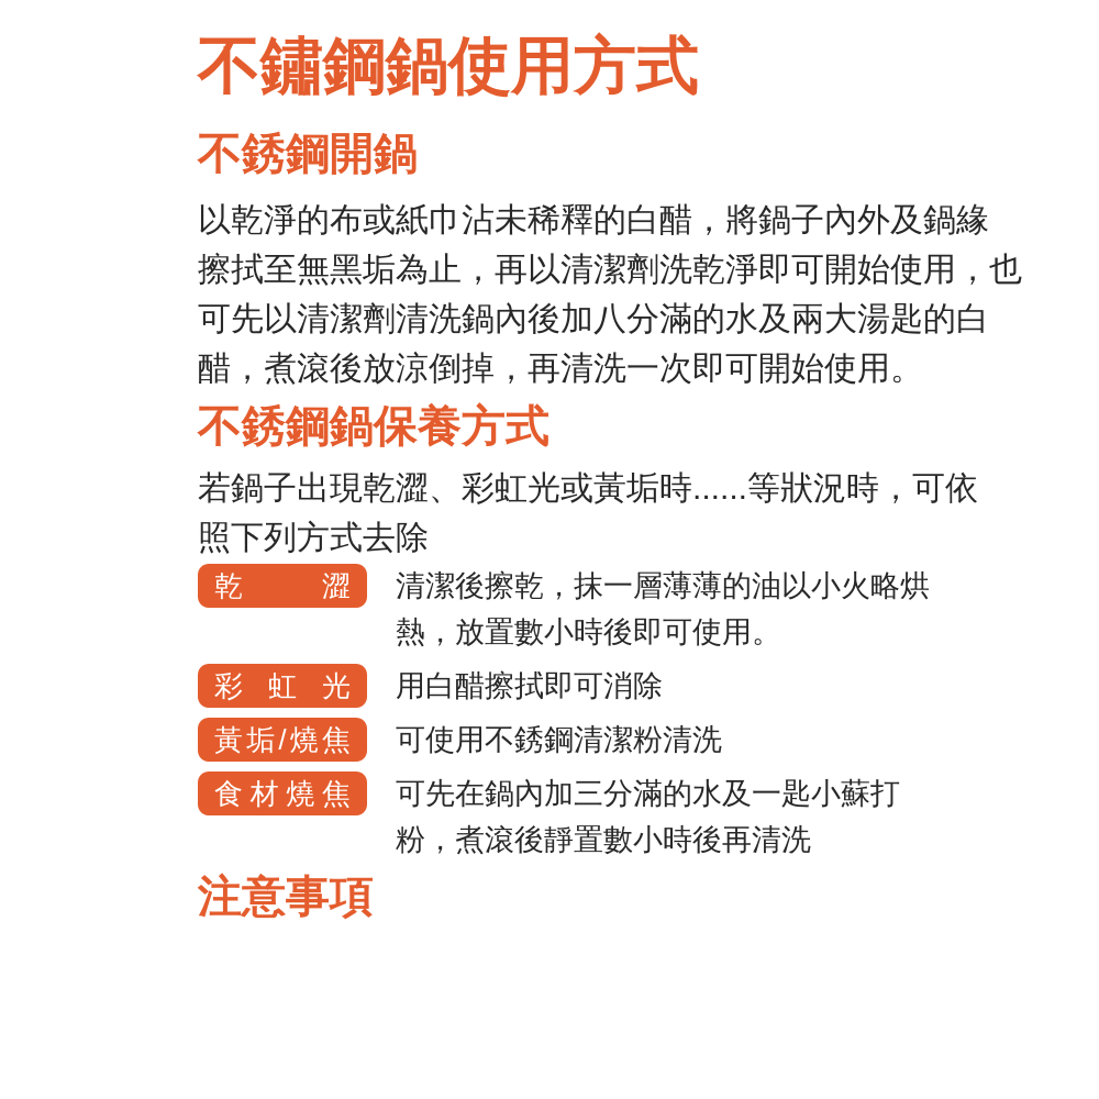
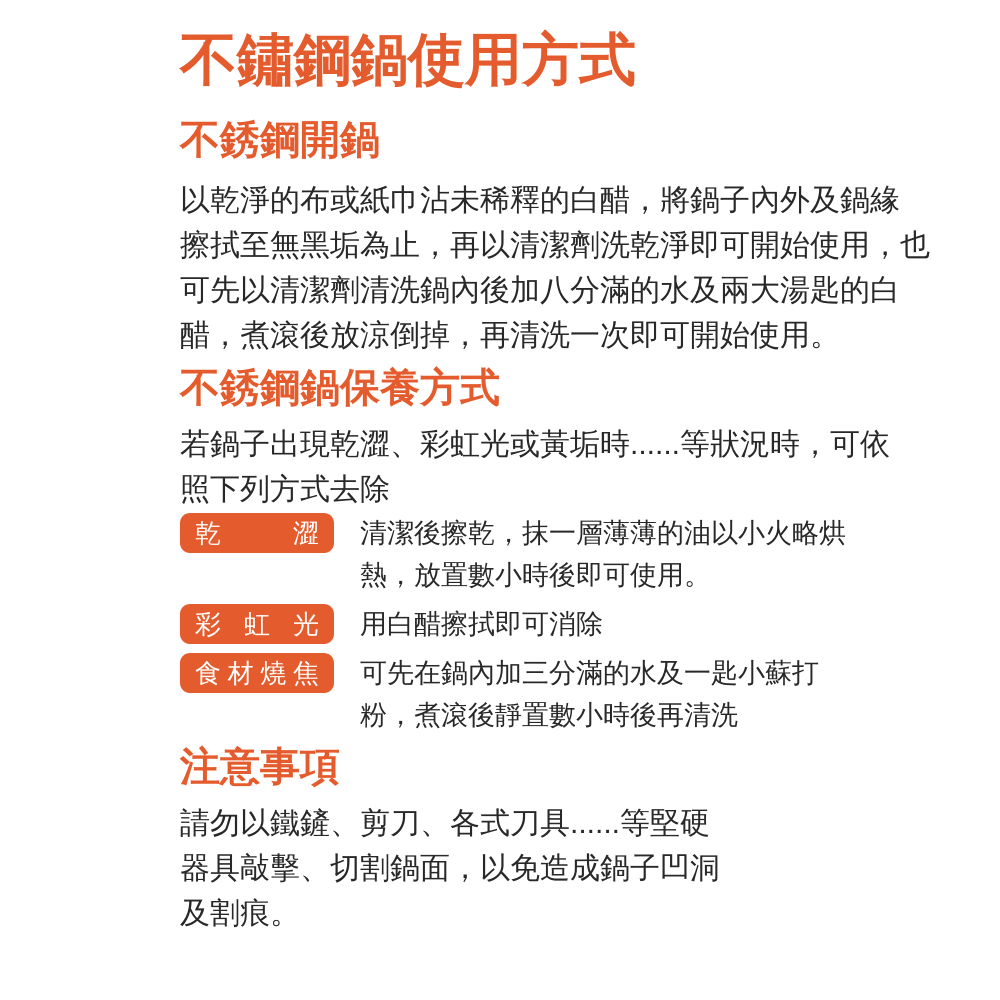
  不鏽鋼鍋使用方式
  不銹鋼開鍋
  以乾淨的布或紙巾沾未稀釋的白醋，將鍋子內外及鍋緣
  擦拭至無黑垢為止，再以清潔劑洗乾淨即可開始使用，也
  可先以清潔劑清洗鍋內後加八分滿的水及兩大湯匙的白
  醋，煮滾後放涼倒掉，再清洗一次即可開始使用。
  不銹鋼鍋保養方式
  若鍋子出現乾澀、彩虹光或黃垢時......等狀況時，可依
  照下列方式去除
  乾澀
  清潔後擦乾，抹一層薄薄的油以小火略烘
  熱，放置數小時後即可使用。
  彩虹光
  用白醋擦拭即可消除
- 黃垢/燒焦
- 可使用不銹鋼清潔粉清洗
  食材燒焦
  可先在鍋內加三分滿的水及一匙小蘇打
  粉，煮滾後靜置數小時後再清洗
  注意事項
+ 請勿以鐵鏟、剪刀、各式刀具......等堅硬
+ 器具敲擊、切割鍋面，以免造成鍋子凹洞
+ 及割痕。
